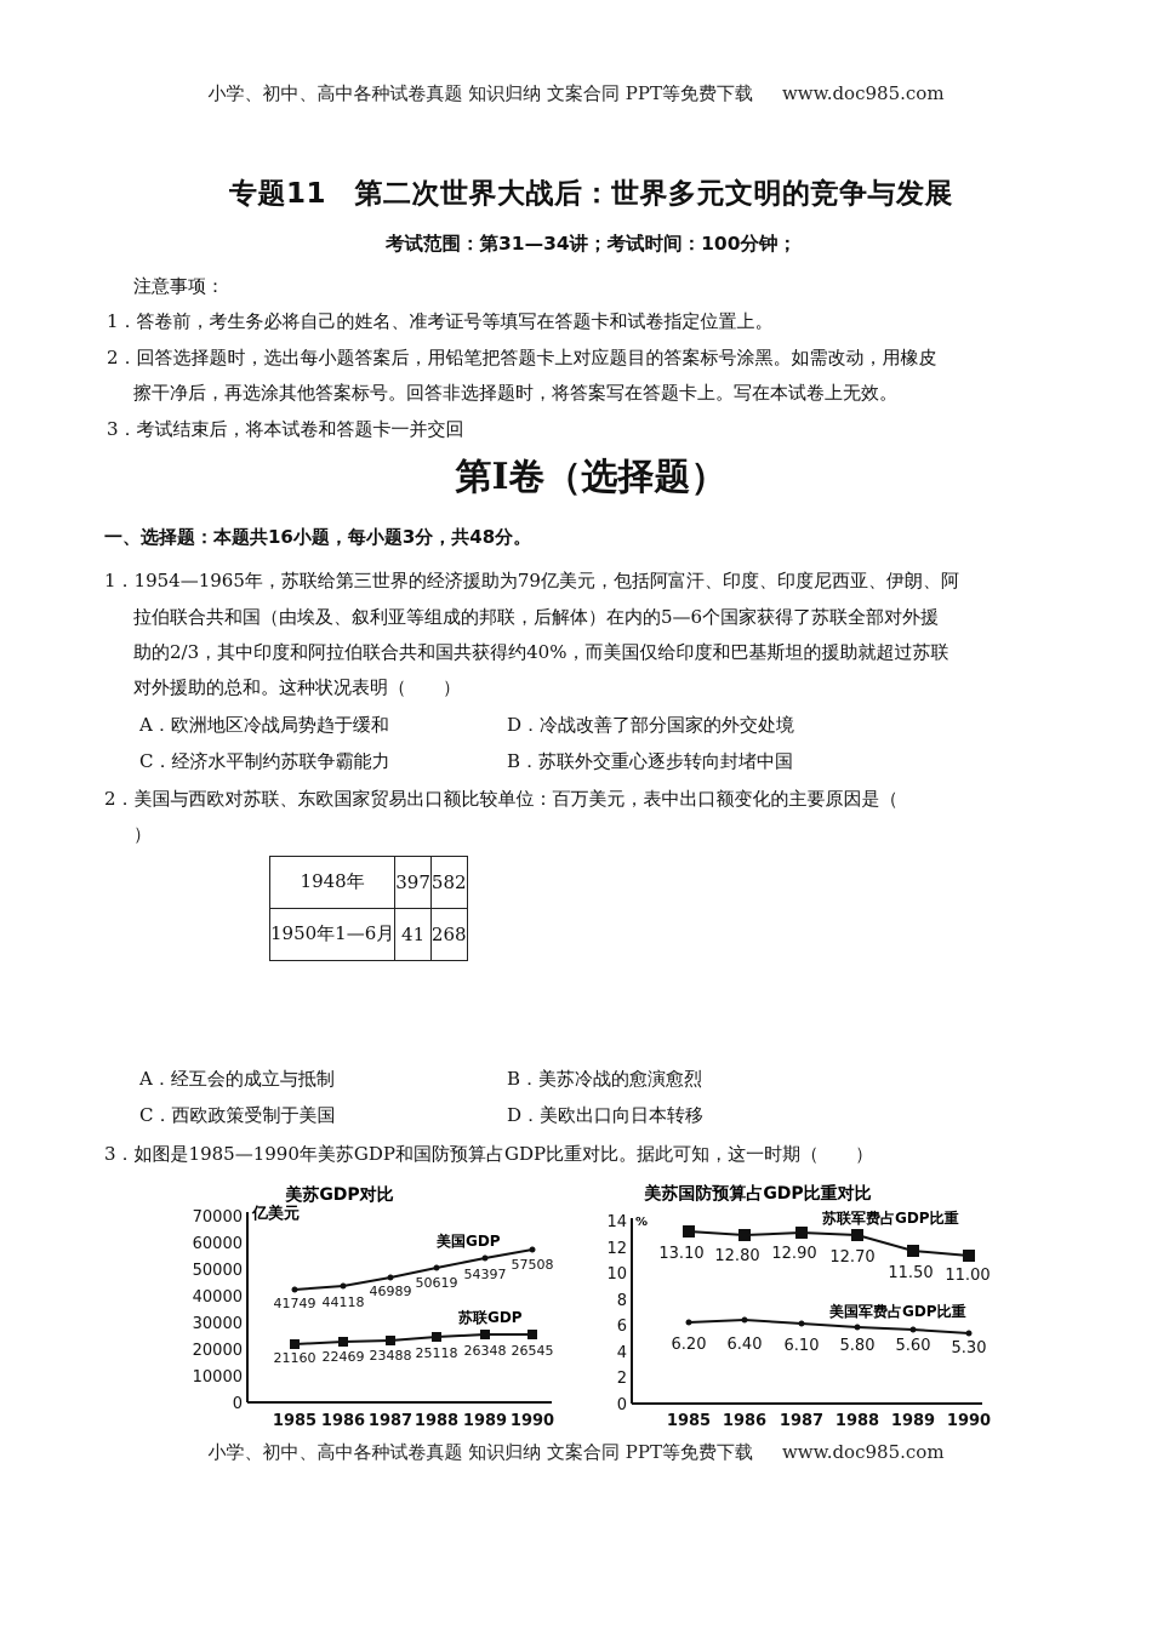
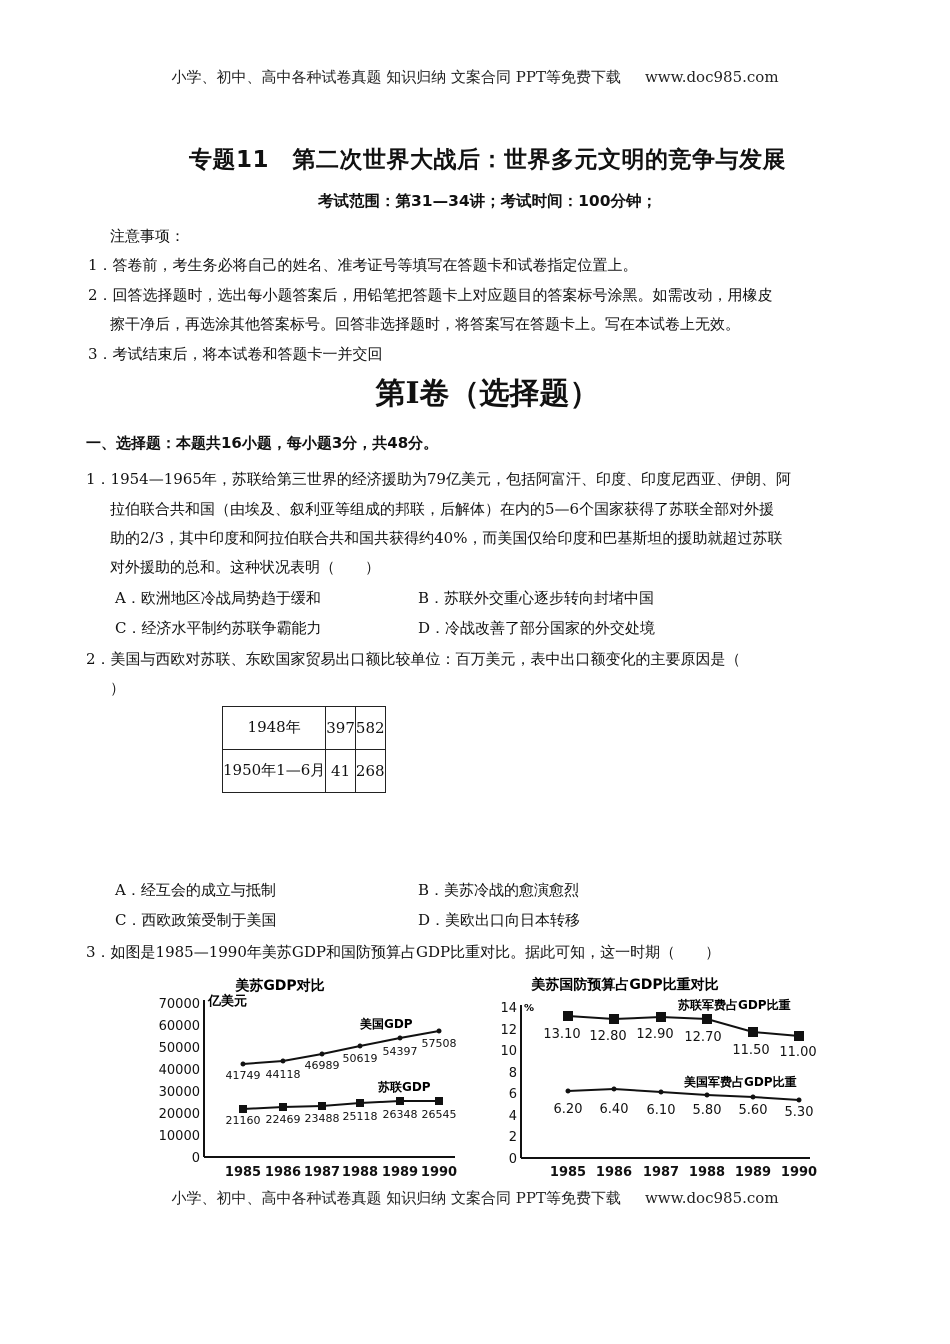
  小学、初中、高中各种试卷真题 知识归纳 文案合同 PPT等免费下载 www.doc985.com
  专题11 第二次世界大战后：世界多元文明的竞争与发展
  考试范围：第31—34讲；考试时间：100分钟；
  注意事项：
  1．答卷前，考生务必将自己的姓名、准考证号等填写在答题卡和试卷指定位置上。
  2．回答选择题时，选出每小题答案后，用铅笔把答题卡上对应题目的答案标号涂黑。如需改动，用橡皮
  擦干净后，再选涂其他答案标号。回答非选择题时，将答案写在答题卡上。写在本试卷上无效。
  3．考试结束后，将本试卷和答题卡一并交回
  第I卷（选择题）
  一、选择题：本题共16小题，每小题3分，共48分。
  1．1954—1965年，苏联给第三世界的经济援助为79亿美元，包括阿富汗、印度、印度尼西亚、伊朗、阿
  拉伯联合共和国（由埃及、叙利亚等组成的邦联，后解体）在内的5—6个国家获得了苏联全部对外援
  助的2/3，其中印度和阿拉伯联合共和国共获得约40%，而美国仅给印度和巴基斯坦的援助就超过苏联
  对外援助的总和。这种状况表明（ ）
  A．欧洲地区冷战局势趋于缓和
- D．冷战改善了部分国家的外交处境
+ B．苏联外交重心逐步转向封堵中国
  C．经济水平制约苏联争霸能力
- B．苏联外交重心逐步转向封堵中国
+ D．冷战改善了部分国家的外交处境
  2．美国与西欧对苏联、东欧国家贸易出口额比较单位：百万美元，表中出口额变化的主要原因是（
  ）
  1948年	397	582
  1950年1—6月	41	268
  A．经互会的成立与抵制
  B．美苏冷战的愈演愈烈
  C．西欧政策受制于美国
  D．美欧出口向日本转移
  3．如图是1985—1990年美苏GDP和国防预算占GDP比重对比。据此可知，这一时期（ ）
  美苏GDP对比
  亿美元
  0
  10000
  20000
  30000
  40000
  50000
  60000
  70000
  1985
  1986
  1987
  1988
  1989
  1990
  美国GDP
  41749
  44118
  46989
  50619
  54397
  57508
  苏联GDP
  21160
  22469
  23488
  25118
  26348
  26545
  美苏国防预算占GDP比重对比
  %
  0
  2
  4
  6
  8
  10
  12
  14
  1985
  1986
  1987
  1988
  1989
  1990
  苏联军费占GDP比重
  13.10
  12.80
  12.90
  12.70
  11.50
  11.00
  美国军费占GDP比重
  6.20
  6.40
  6.10
  5.80
  5.60
  5.30
  小学、初中、高中各种试卷真题 知识归纳 文案合同 PPT等免费下载 www.doc985.com
